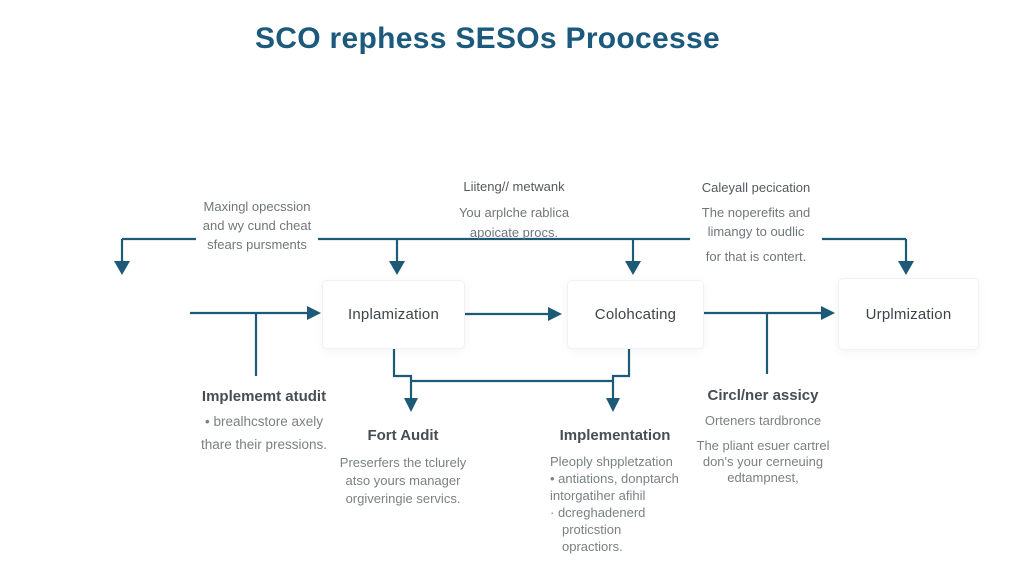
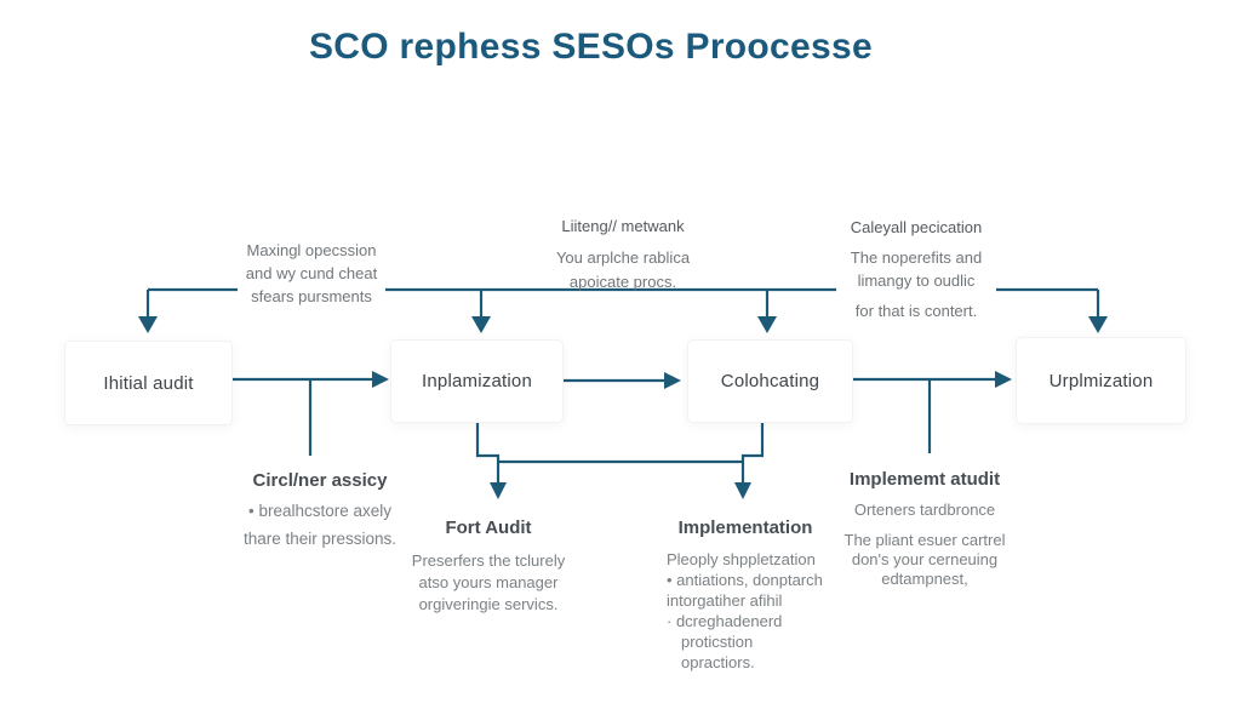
  SCO rephess SESOs Proocesse
+ Ihitial audit
  Inplamization
  Colohcating
  Urplmization
  Maxingl opecssion
  and wy cund cheat
  sfears pursments
  Liiteng// metwank
  You arplche rablica
  apoicate procs.
  Caleyall pecication
  The noperefits and
  limangy to oudlic
  for that is contert.
- Implememt atudit
+ Circl/ner assicy
  • brealhcstore axely
  thare their pressions.
  Fort Audit
  Preserfers the tclurely
  atso yours manager
  orgiveringie servics.
  Implementation
  Pleoply shppletzation
  • antiations, donptarch
  intorgatiher afihil
  · dcreghadenerd
  proticstion opractiors.
- Circl/ner assicy
+ Implememt atudit
  Orteners tardbronce
  The pliant esuer cartrel
  don's your cerneuing
  edtampnest,
